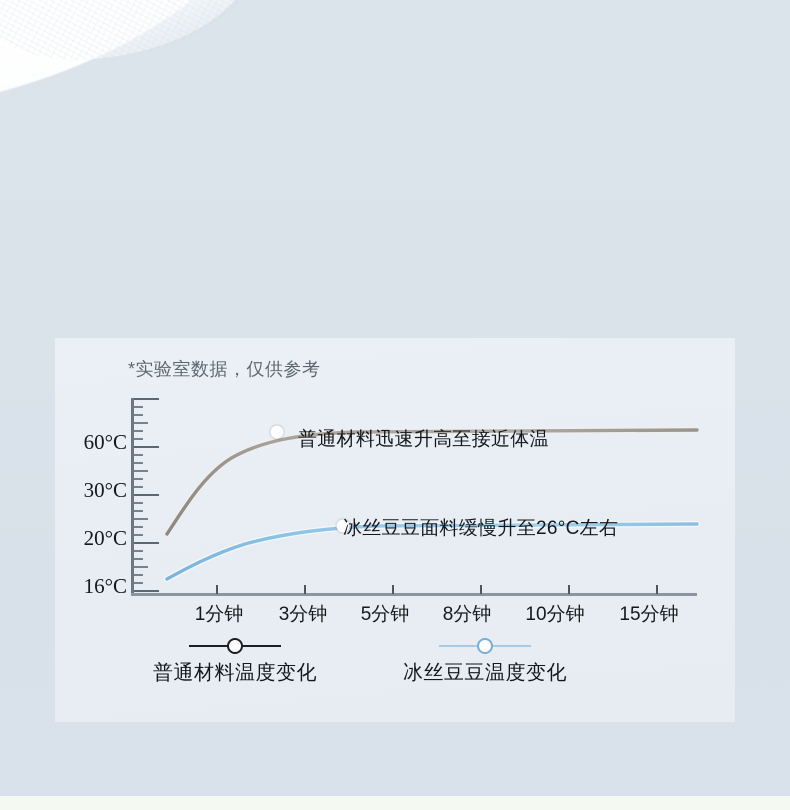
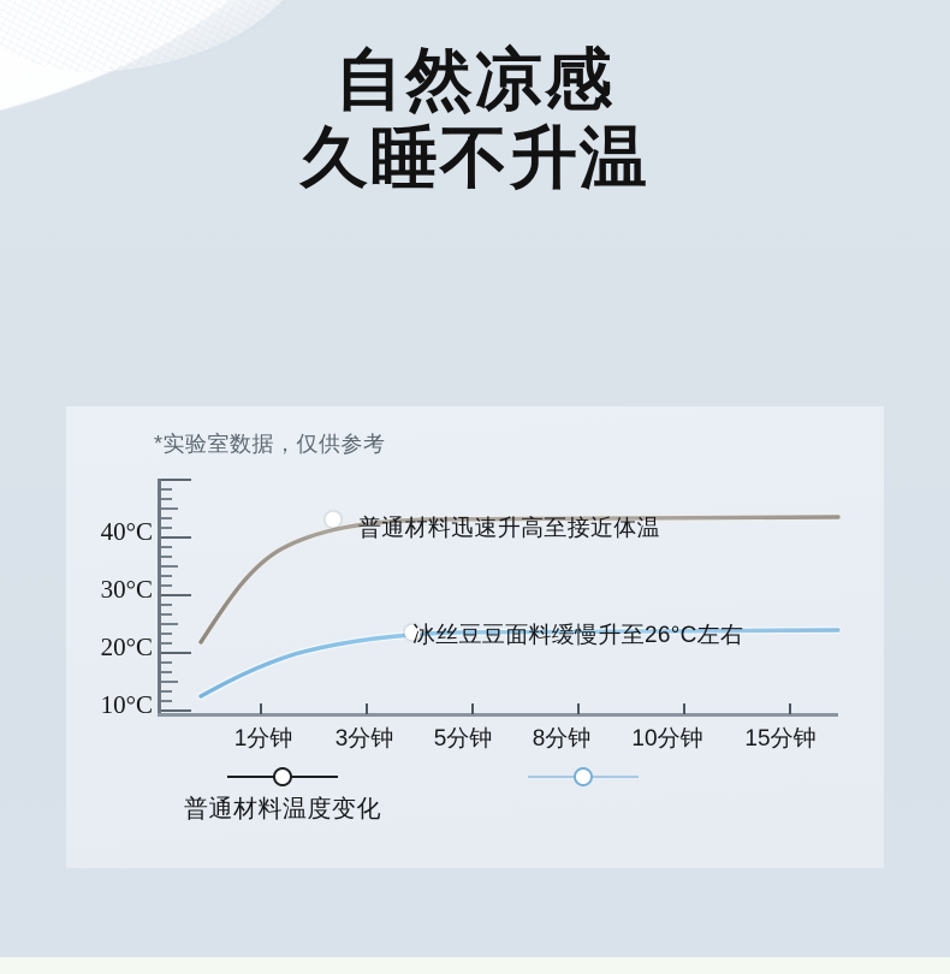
+ 自然凉感
+ 久睡不升温
  *实验室数据，仅供参考
- 60°C
+ 40°C
  30°C
  20°C
- 16°C
+ 10°C
  普通材料迅速升高至接近体温
  冰丝豆豆面料缓慢升至26°C左右
  1分钟
  3分钟
  5分钟
  8分钟
  10分钟
  15分钟
  普通材料温度变化
- 冰丝豆豆温度变化
